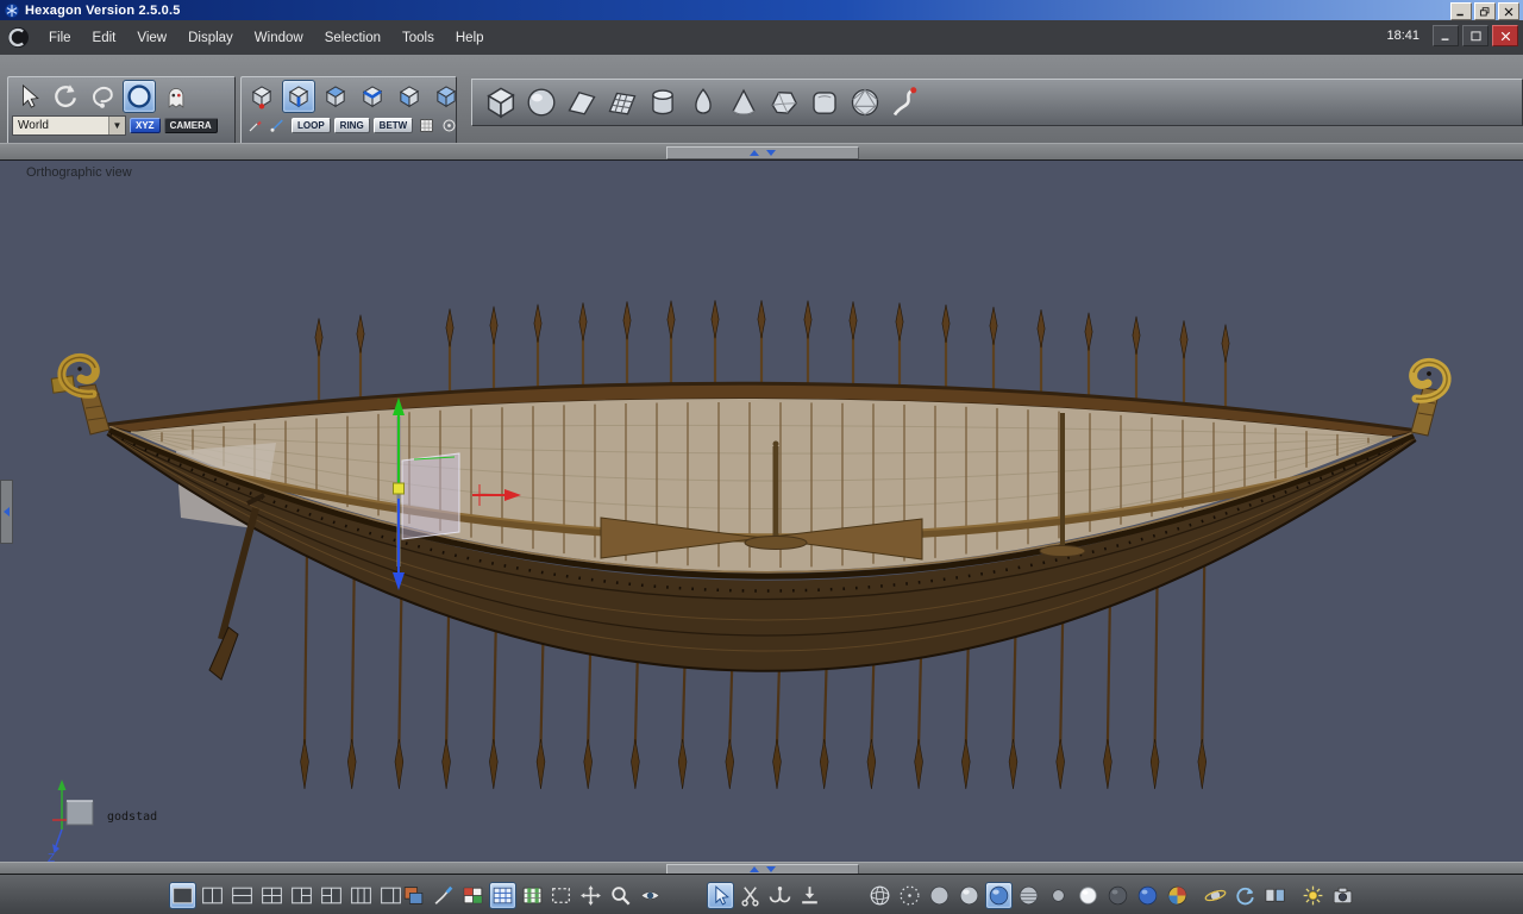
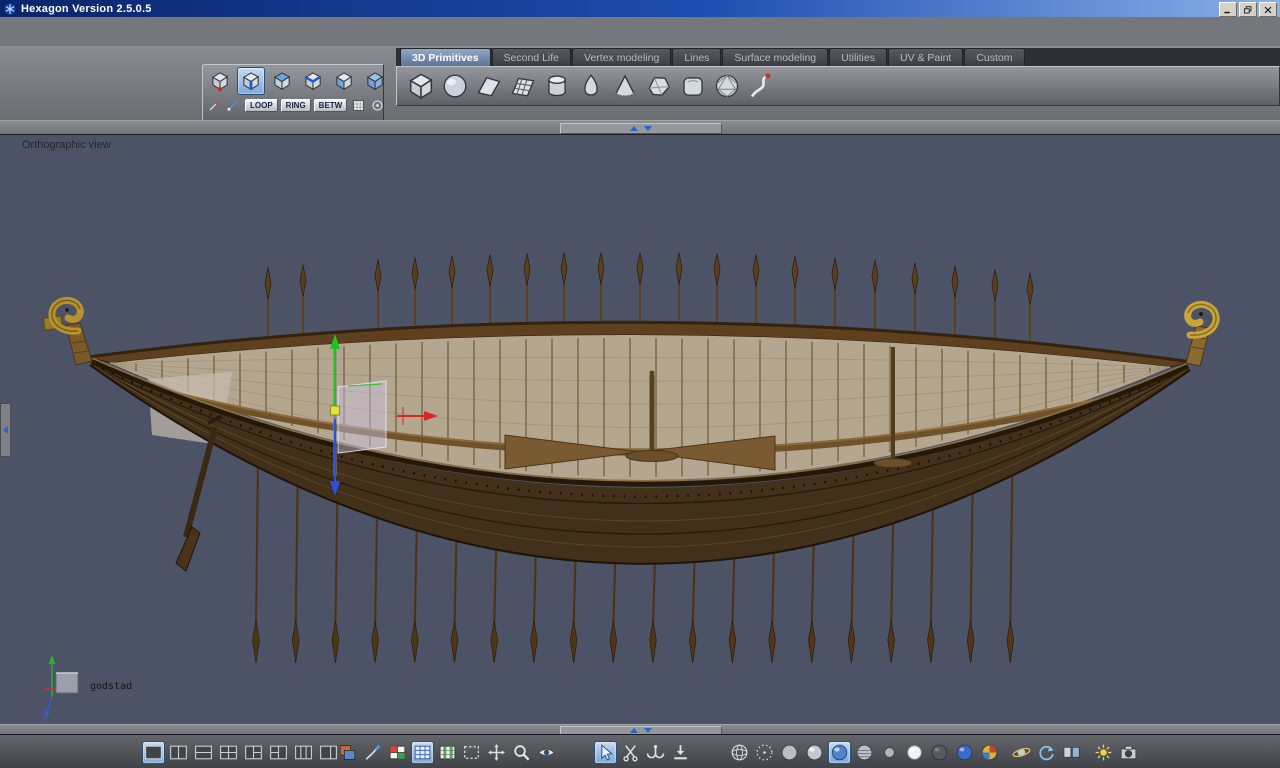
  Hexagon Version 2.5.0.5
- File
- Edit
- View
- Display
- Window
- Selection
- Tools
- Help
- 18:41
- World
- ▼
- XYZ
- CAMERA
  LOOP
  RING
  BETW
+ 3D Primitives
+ Second Life
+ Vertex modeling
+ Lines
+ Surface modeling
+ Utilities
+ UV & Paint
+ Custom
  Orthographic view
  Z
  godstad
